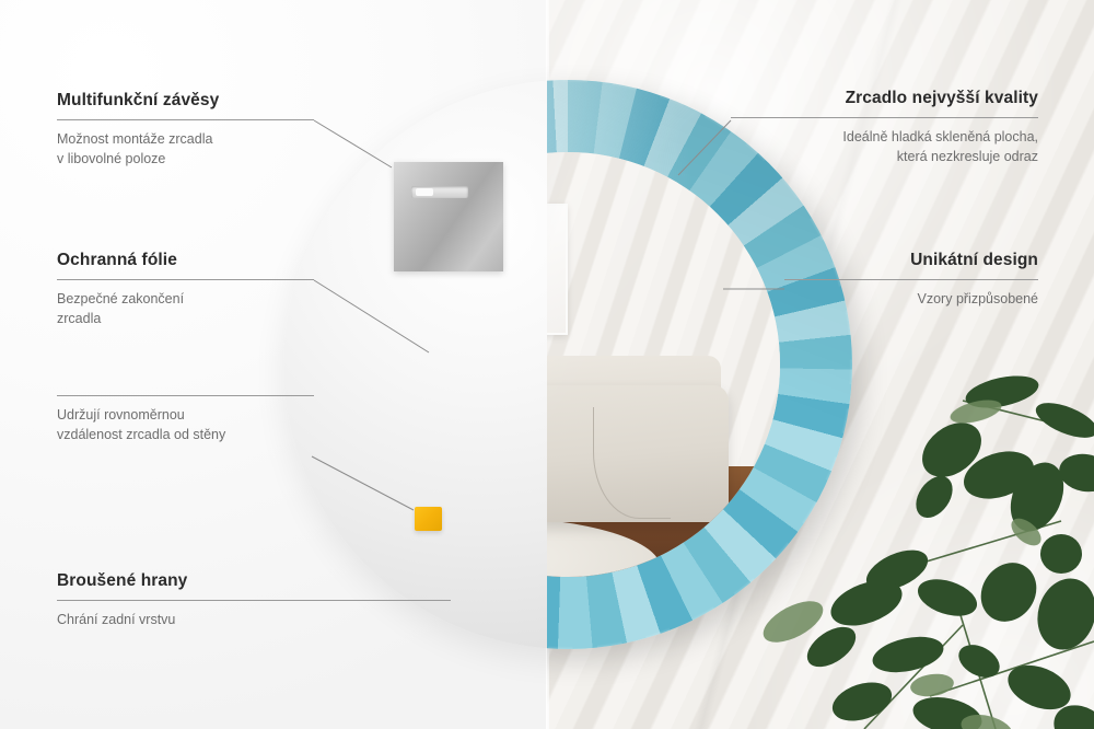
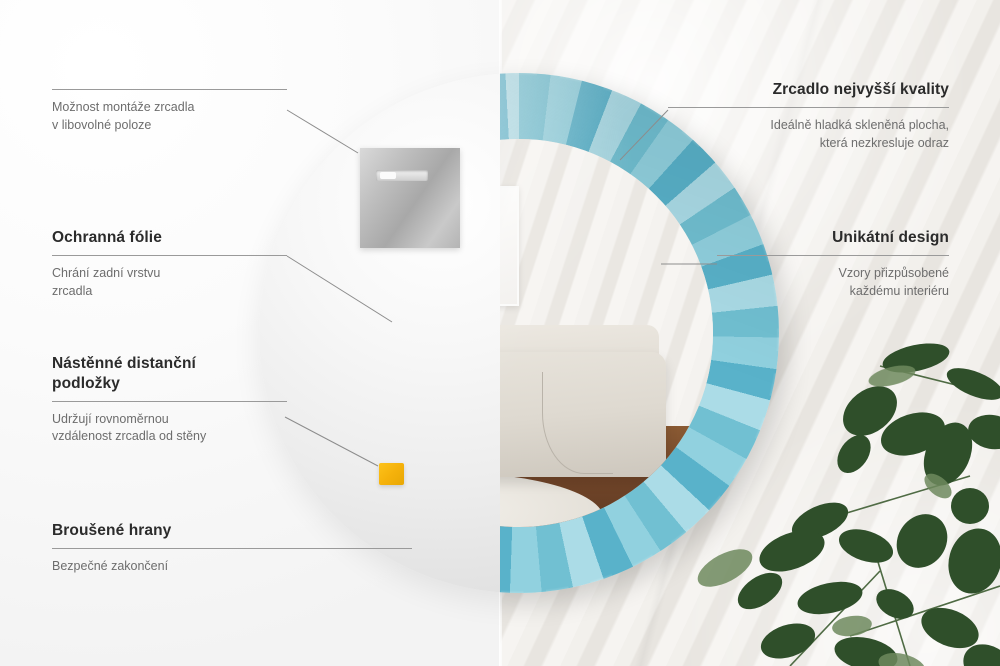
- Multifunkční závěsy
  Možnost montáže zrcadla
  v libovolné poloze
  Ochranná fólie
- Bezpečné zakončení
+ Chrání zadní vrstvu
  zrcadla
+ Nástěnné distanční
+ podložky
  Udržují rovnoměrnou
  vzdálenost zrcadla od stěny
  Broušené hrany
- Chrání zadní vrstvu
+ Bezpečné zakončení
  Zrcadlo nejvyšší kvality
  Ideálně hladká skleněná plocha,
  která nezkresluje odraz
  Unikátní design
  Vzory přizpůsobené
+ každému interiéru
